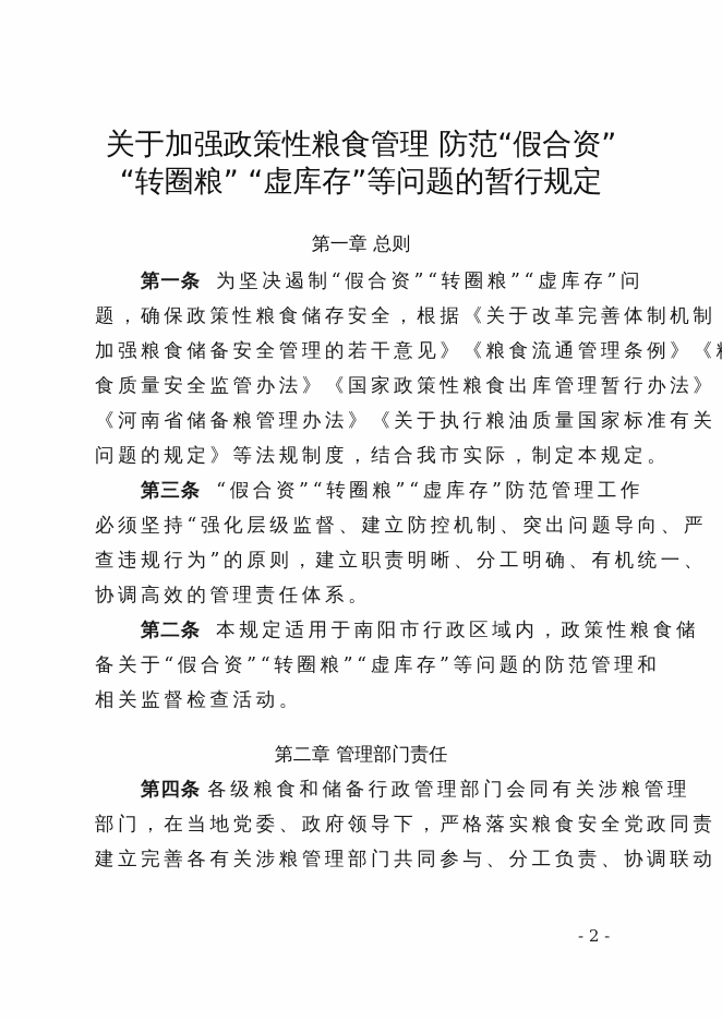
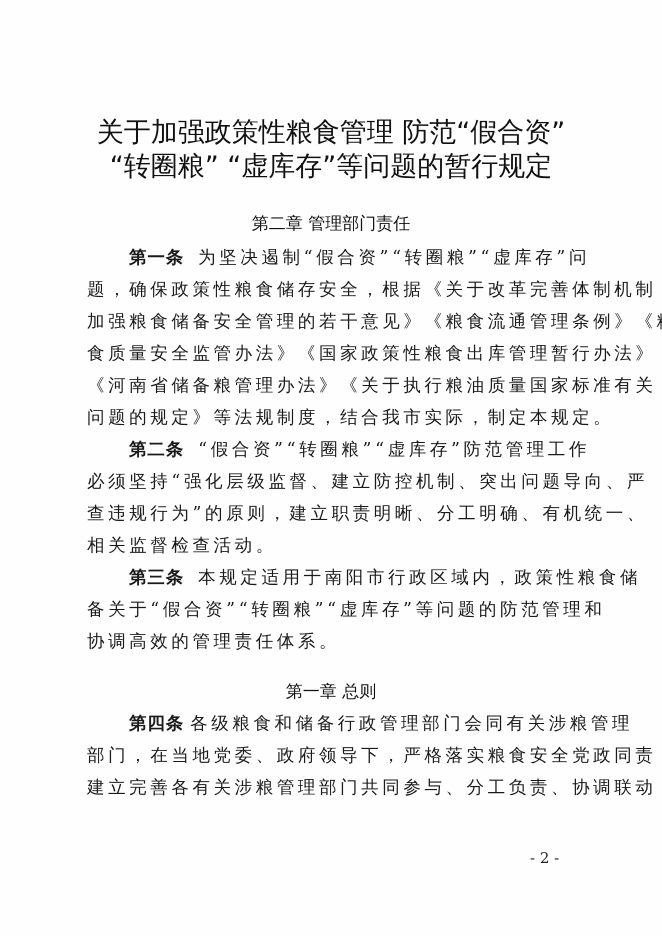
  关于加强政策性粮食管理 防范“假合资”
  “转圈粮” “虚库存”等问题的暂行规定
- 第一章 总则
+ 第二章 管理部门责任
  第一条 为坚决遏制“假合资”“转圈粮”“虚库存”问
  题，确保政策性粮食储存安全，根据《关于改革完善体制机制
  加强粮食储备安全管理的若干意见》《粮食流通管理条例》《
  食质量安全监管办法》《国家政策性粮食出库管理暂行办法》
  《河南省储备粮管理办法》《关于执行粮油质量国家标准有关
  问题的规定》等法规制度，结合我市实际，制定本规定。
- 第三条 “假合资”“转圈粮”“虚库存”防范管理工作
+ 第二条 “假合资”“转圈粮”“虚库存”防范管理工作
  必须坚持“强化层级监督、建立防控机制、突出问题导向、严
  查违规行为”的原则，建立职责明晰、分工明确、有机统一、
- 协调高效的管理责任体系。
+ 相关监督检查活动。
- 第二条 本规定适用于南阳市行政区域内，政策性粮食储
+ 第三条 本规定适用于南阳市行政区域内，政策性粮食储
  备关于“假合资”“转圈粮”“虚库存”等问题的防范管理和
- 相关监督检查活动。
+ 协调高效的管理责任体系。
- 第二章 管理部门责任
+ 第一章 总则
  第四条 各级粮食和储备行政管理部门会同有关涉粮管理
  部门，在当地党委、政府领导下，严格落实粮食安全党政同责
  建立完善各有关涉粮管理部门共同参与、分工负责、协调联动
  - 2 -
